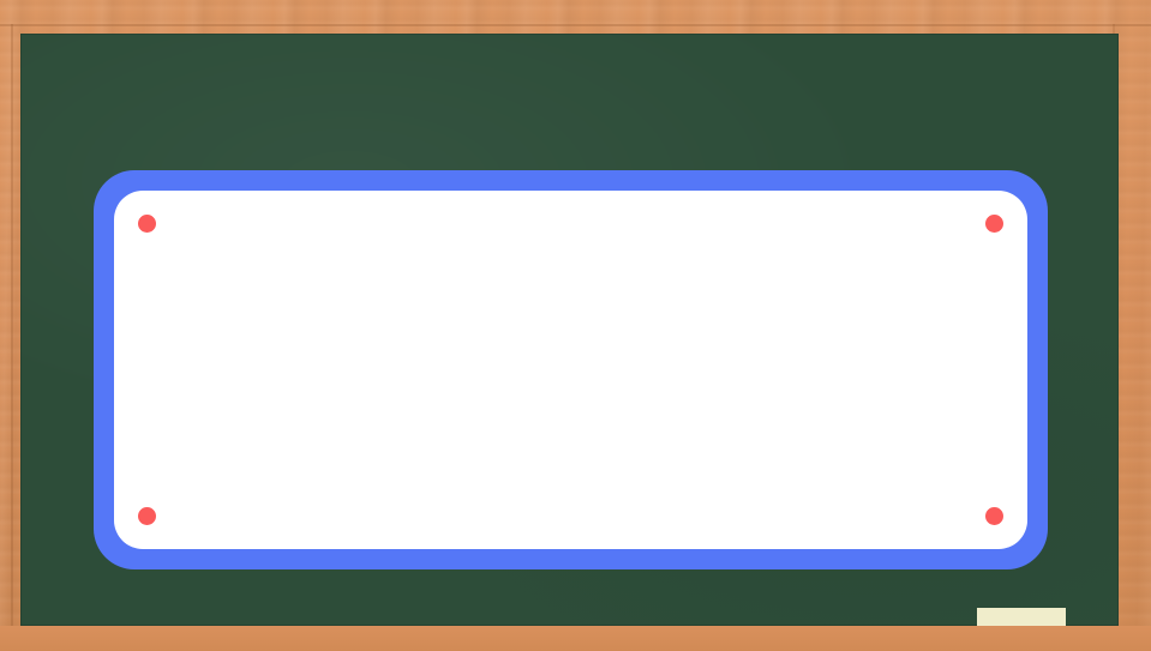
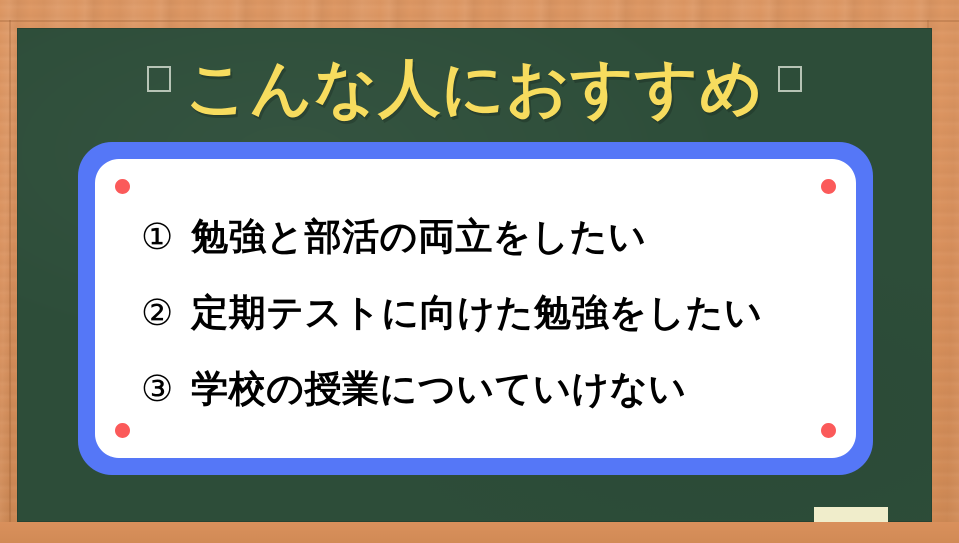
+ こんな人におすすめ
+ ①
+ 勉強と部活の両立をしたい
+ ②
+ 定期テストに向けた勉強をしたい
+ ③
+ 学校の授業についていけない
